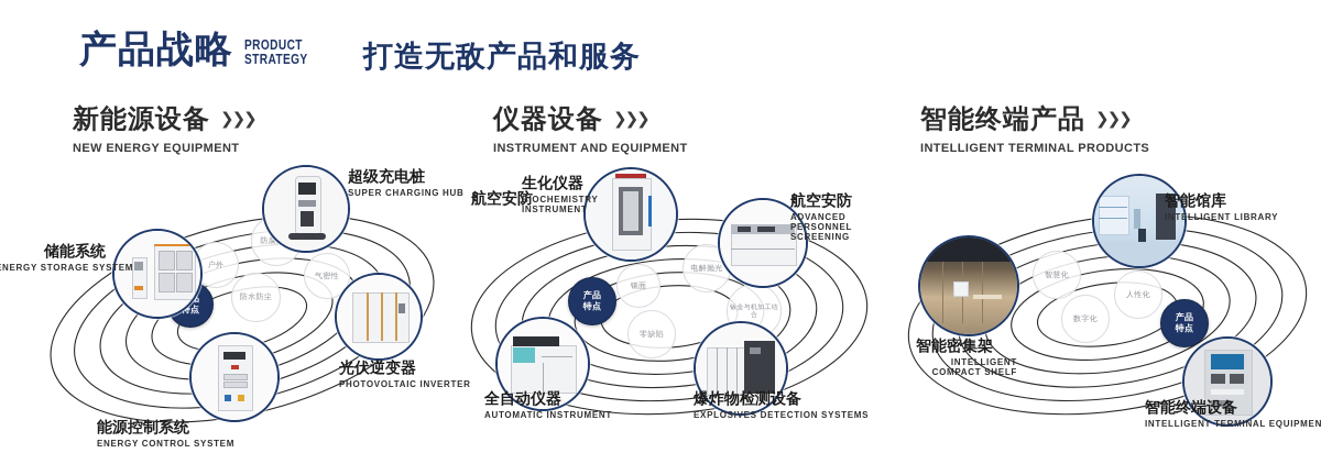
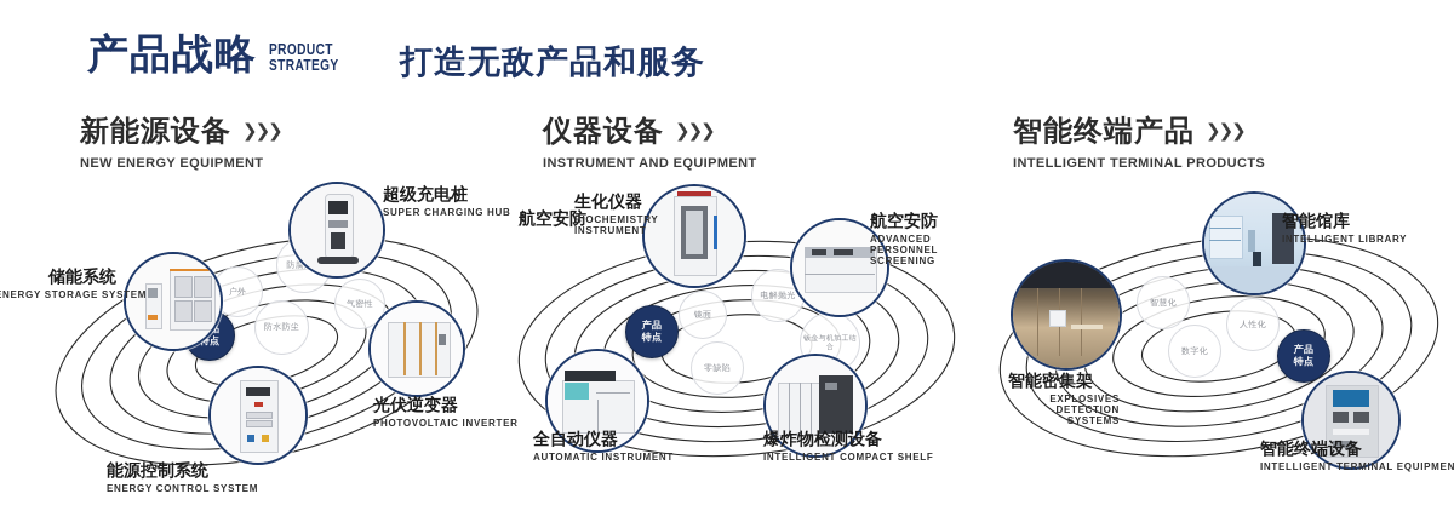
  产品战略
  PRODUCT
  STRATEGY
  打造无敌产品和服务
  新能源设备
  ❯❯❯
  NEW ENERGY EQUIPMENT
  仪器设备
  ❯❯❯
  INSTRUMENT AND EQUIPMENT
  智能终端产品
  ❯❯❯
  INTELLIGENT TERMINAL PRODUCTS
  户外
  防水防尘
  气密性
  储能系统
  NERGY STORAGE SYSTEM
  超级充电桩
  SUPER CHARGING HUB
  光伏逆变器
  PHOTOVOLTAIC INVERTER
  能源控制系统
  ENERGY CONTROL SYSTEM
  镜面
  电解抛光
  零缺陷
  产品
  特点
  航空安防
  生化仪器
  BIOCHEMISTRY INSTRUMENT
  航空安防
  ADVANCED PERSONNEL SCREENING
  全自动仪器
  AUTOMATIC INSTRUMENT
  爆炸物检测设备
- EXPLOSIVES DETECTION SYSTEMS
+ INTELLIGENT COMPACT SHELF
  智慧化
  数字化
  人性化
  产品
  特点
  智能馆库
  INTELLIGENT LIBRARY
  智能密集架
- INTELLIGENT COMPACT SHELF
+ EXPLOSIVES DETECTION SYSTEMS
  智能终端设备
  INTELLIGENT TERMINAL EQUIPMEN
